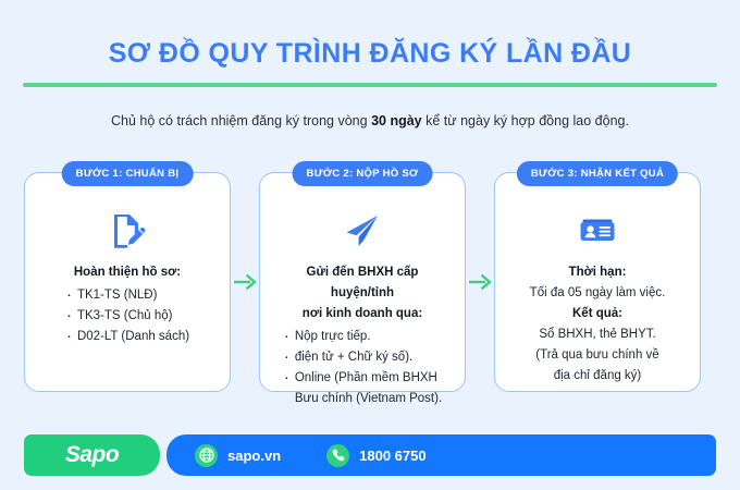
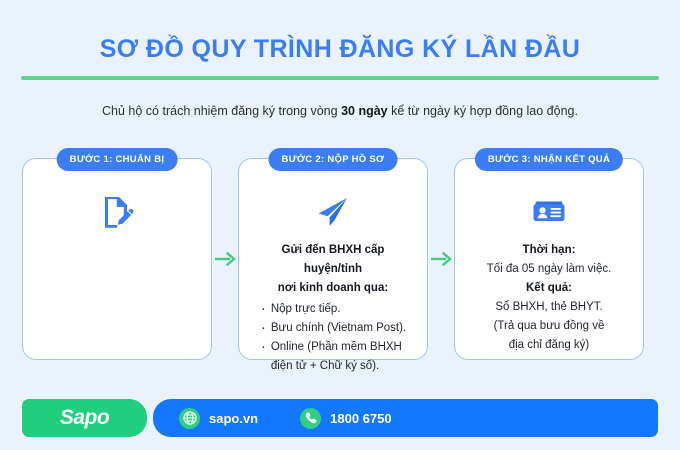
  SƠ ĐỒ QUY TRÌNH ĐĂNG KÝ LẦN ĐẦU
  Chủ hộ có trách nhiệm đăng ký trong vòng 30 ngày kể từ ngày ký hợp đồng lao động.
  BƯỚC 1: CHUẨN BỊ
- Hoàn thiện hồ sơ:
- TK1-TS (NLĐ)
- TK3-TS (Chủ hộ)
- D02-LT (Danh sách)
  BƯỚC 2: NỘP HỒ SƠ
  Gửi đến BHXH cấp huyện/tỉnh
  nơi kinh doanh qua:
  Nộp trực tiếp.
- điện tử + Chữ ký số).
+ Bưu chính (Vietnam Post).
  Online (Phần mềm BHXH
- Bưu chính (Vietnam Post).
+ điện tử + Chữ ký số).
  BƯỚC 3: NHẬN KẾT QUẢ
  Thời hạn:
  Tối đa 05 ngày làm việc.
  Kết quả:
  Sổ BHXH, thẻ BHYT.
- (Trả qua bưu chính về
+ (Trả qua bưu đồng về
  địa chỉ đăng ký)
  Sapo
  sapo.vn
  1800 6750
